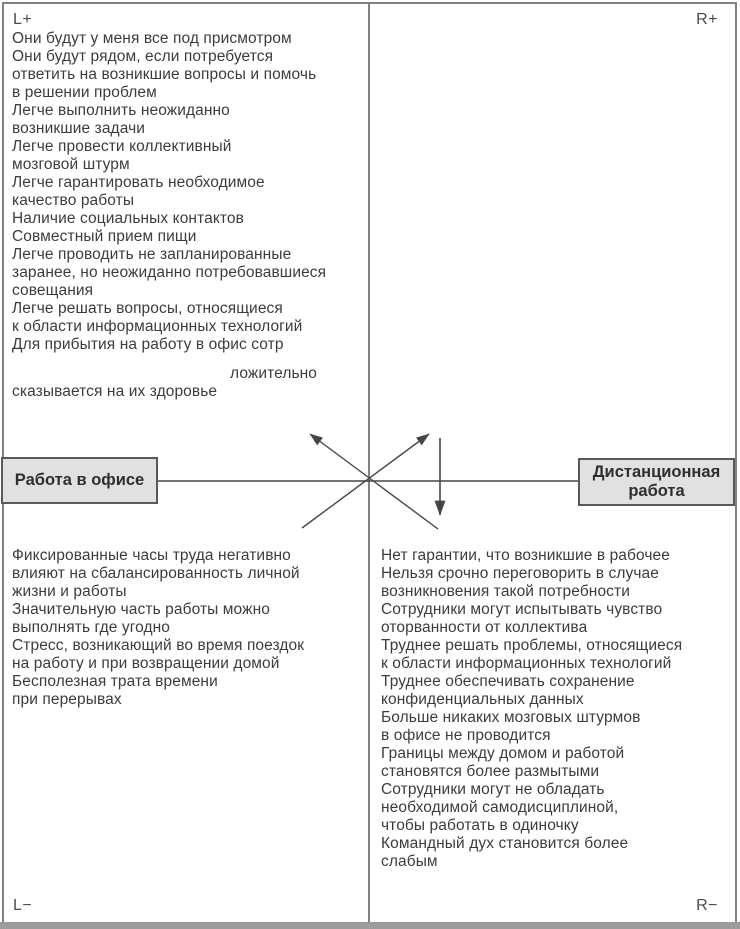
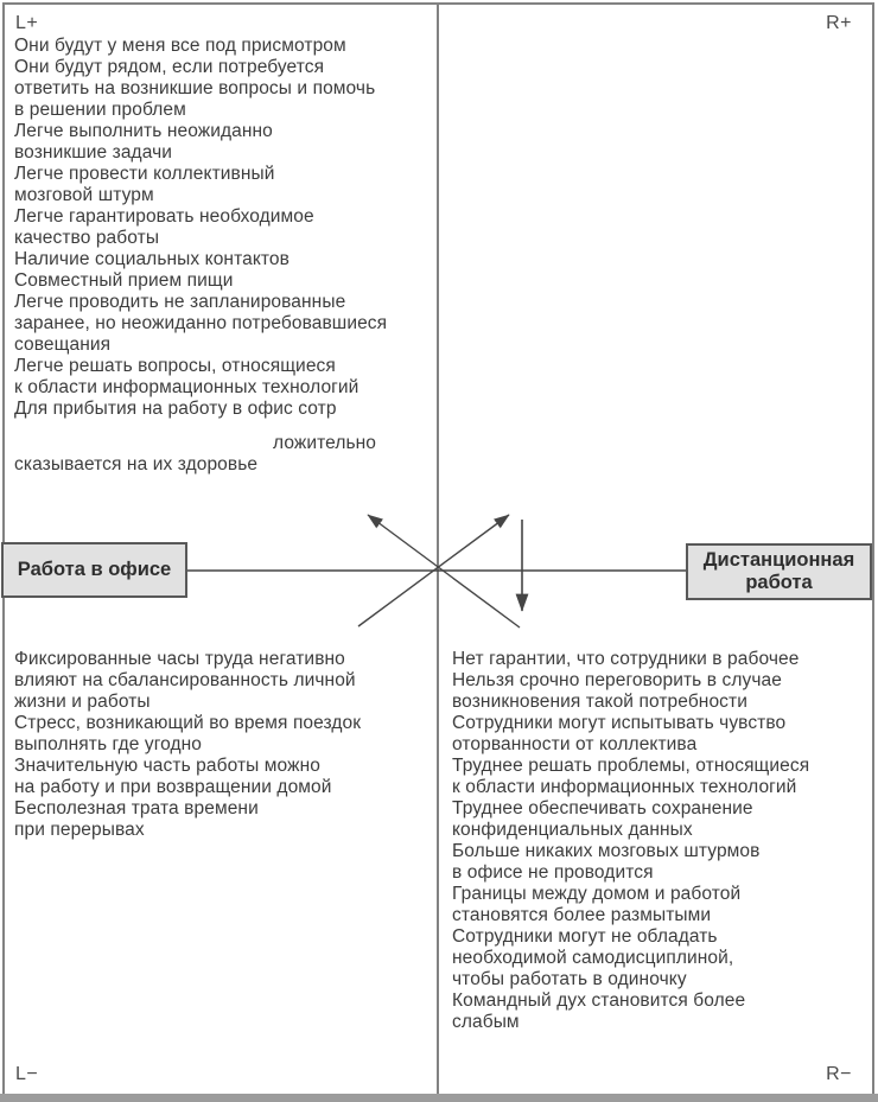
  L+
  R+
  L−
  R−
  Они будут у меня все под присмотром
  Они будут рядом, если потребуется
  ответить на возникшие вопросы и помочь
  в решении проблем
  Легче выполнить неожиданно
  возникшие задачи
  Легче провести коллективный
  мозговой штурм
  Легче гарантировать необходимое
  качество работы
  Наличие социальных контактов
  Совместный прием пищи
  Легче проводить не запланированные
  заранее, но неожиданно потребовавшиеся
  совещания
  Легче решать вопросы, относящиеся
  к области информационных технологий
  Для прибытия на работу в офис сотр
  ложительно
  сказывается на их здоровье
  Фиксированные часы труда негативно
  влияют на сбалансированность личной
  жизни и работы
- Значительную часть работы можно
+ Стресс, возникающий во время поездок
  выполнять где угодно
- Стресс, возникающий во время поездок
+ Значительную часть работы можно
  на работу и при возвращении домой
  Бесполезная трата времени
  при перерывах
- Нет гарантии, что возникшие в рабочее
+ Нет гарантии, что сотрудники в рабочее
  Нельзя срочно переговорить в случае
  возникновения такой потребности
  Сотрудники могут испытывать чувство
  оторванности от коллектива
  Труднее решать проблемы, относящиеся
  к области информационных технологий
  Труднее обеспечивать сохранение
  конфиденциальных данных
  Больше никаких мозговых штурмов
  в офисе не проводится
  Границы между домом и работой
  становятся более размытыми
  Сотрудники могут не обладать
  необходимой самодисциплиной,
  чтобы работать в одиночку
  Командный дух становится более
  слабым
  Работа в офисе
  Дистанционная работа
